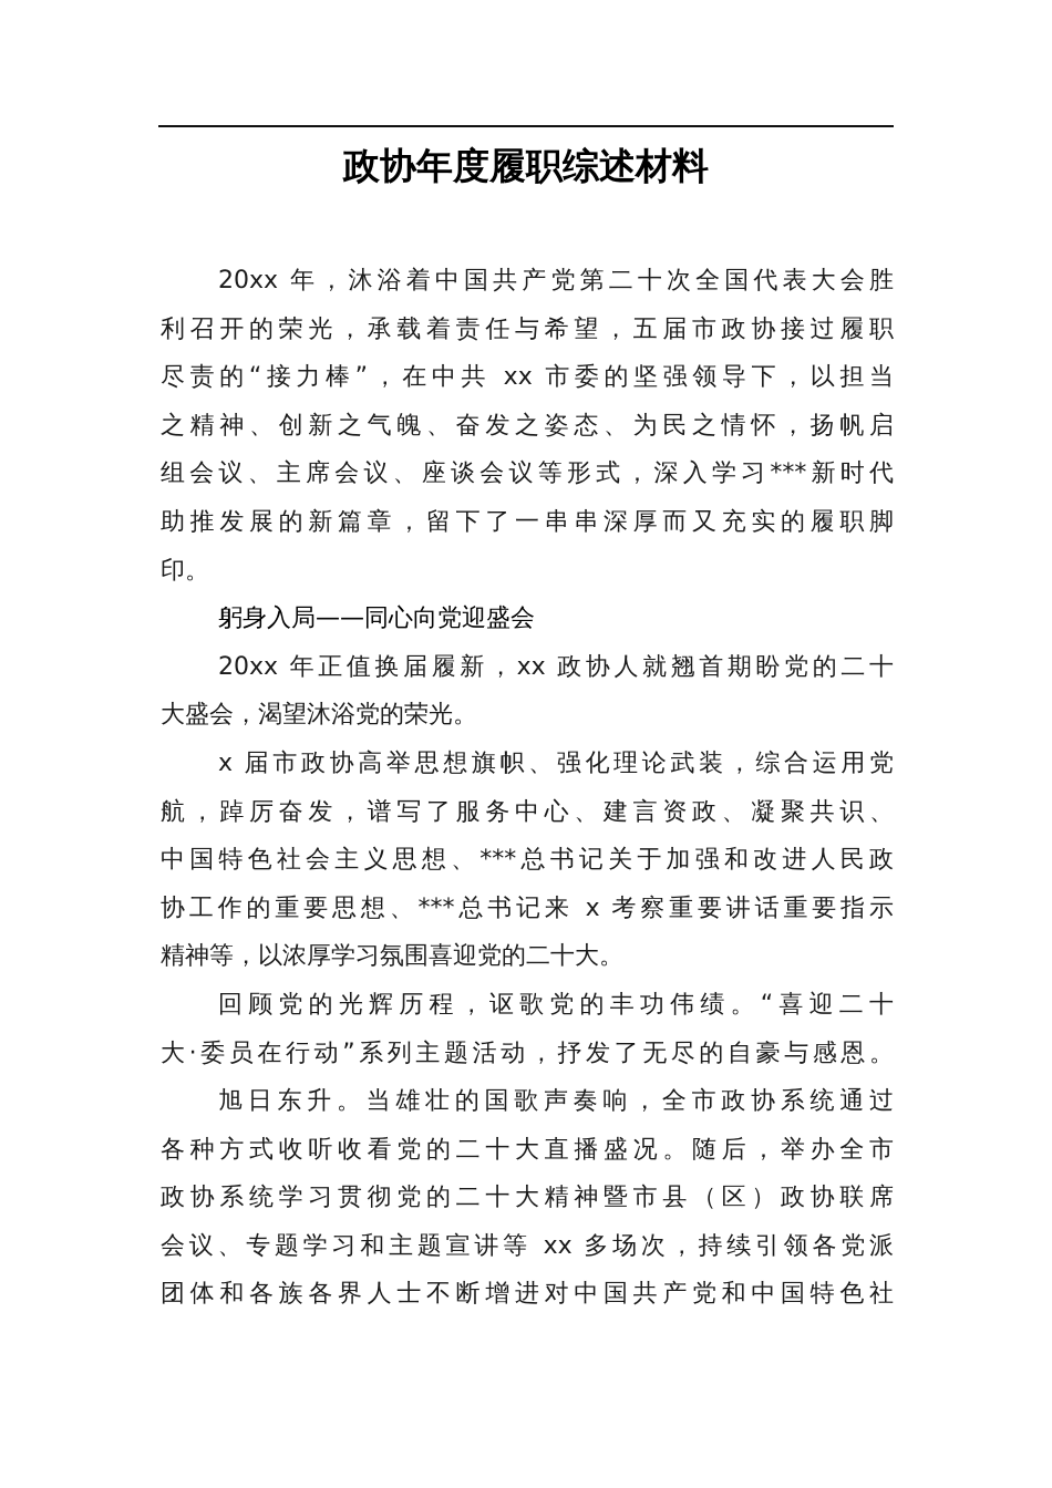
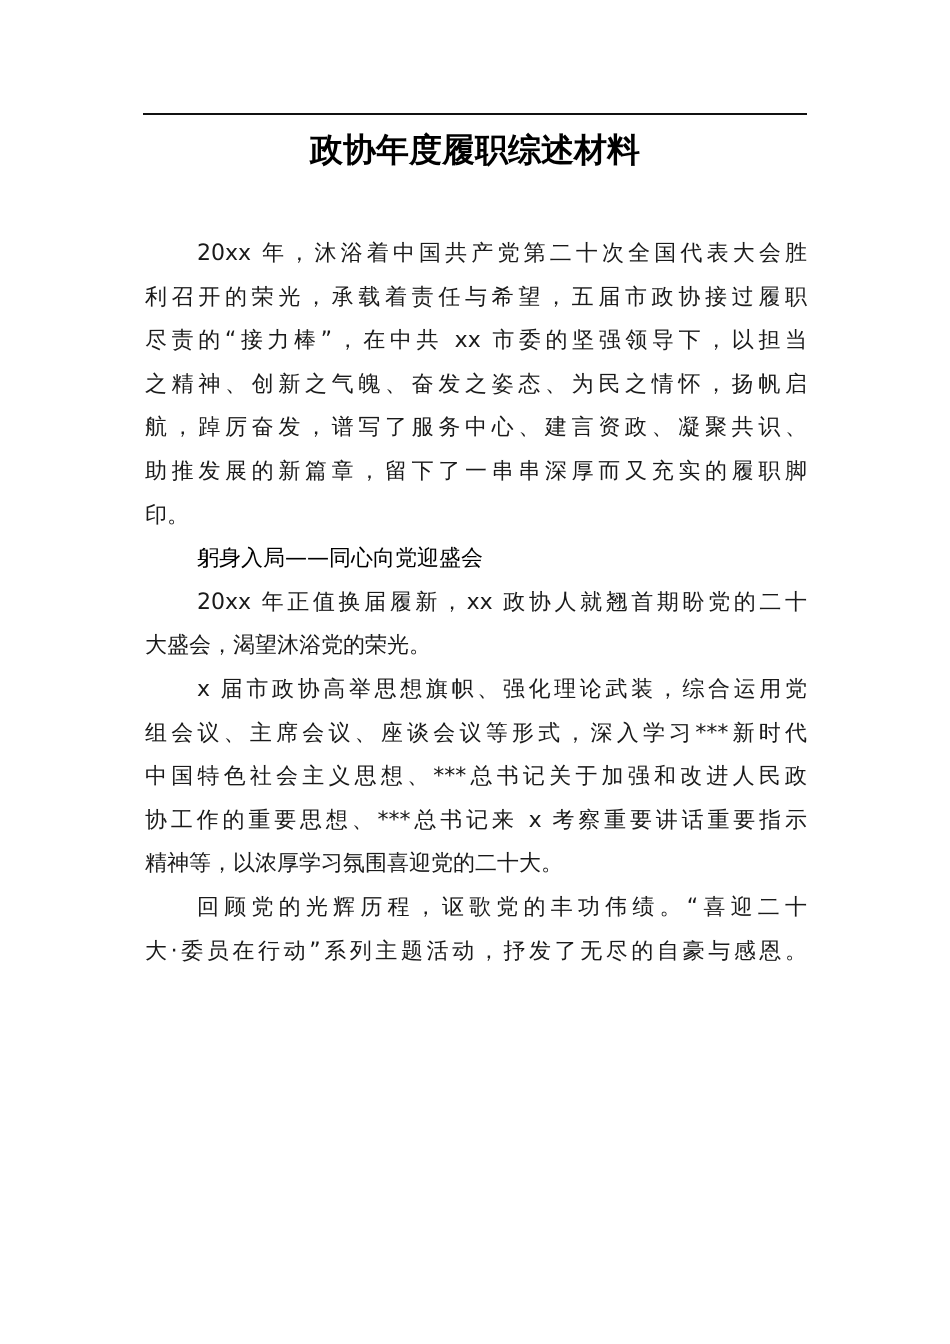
  政协年度履职综述材料
  20xx 年，沐浴着中国共产党第二十次全国代表大会胜
  利召开的荣光，承载着责任与希望，五届市政协接过履职
  尽责的“接力棒”，在中共 xx 市委的坚强领导下，以担当
  之精神、创新之气魄、奋发之姿态、为民之情怀，扬帆启
- 组会议、主席会议、座谈会议等形式，深入学习***新时代
+ 航，踔厉奋发，谱写了服务中心、建言资政、凝聚共识、
  助推发展的新篇章，留下了一串串深厚而又充实的履职脚
  印。
  躬身入局——同心向党迎盛会
  20xx 年正值换届履新，xx 政协人就翘首期盼党的二十
  大盛会，渴望沐浴党的荣光。
  x 届市政协高举思想旗帜、强化理论武装，综合运用党
- 航，踔厉奋发，谱写了服务中心、建言资政、凝聚共识、
+ 组会议、主席会议、座谈会议等形式，深入学习***新时代
  中国特色社会主义思想、***总书记关于加强和改进人民政
  协工作的重要思想、***总书记来 x 考察重要讲话重要指示
  精神等，以浓厚学习氛围喜迎党的二十大。
  回顾党的光辉历程，讴歌党的丰功伟绩。“喜迎二十
  大·委员在行动”系列主题活动，抒发了无尽的自豪与感恩。
- 旭日东升。当雄壮的国歌声奏响，全市政协系统通过
- 各种方式收听收看党的二十大直播盛况。随后，举办全市
- 政协系统学习贯彻党的二十大精神暨市县（区）政协联席
- 会议、专题学习和主题宣讲等 xx 多场次，持续引领各党派
- 团体和各族各界人士不断增进对中国共产党和中国特色社
